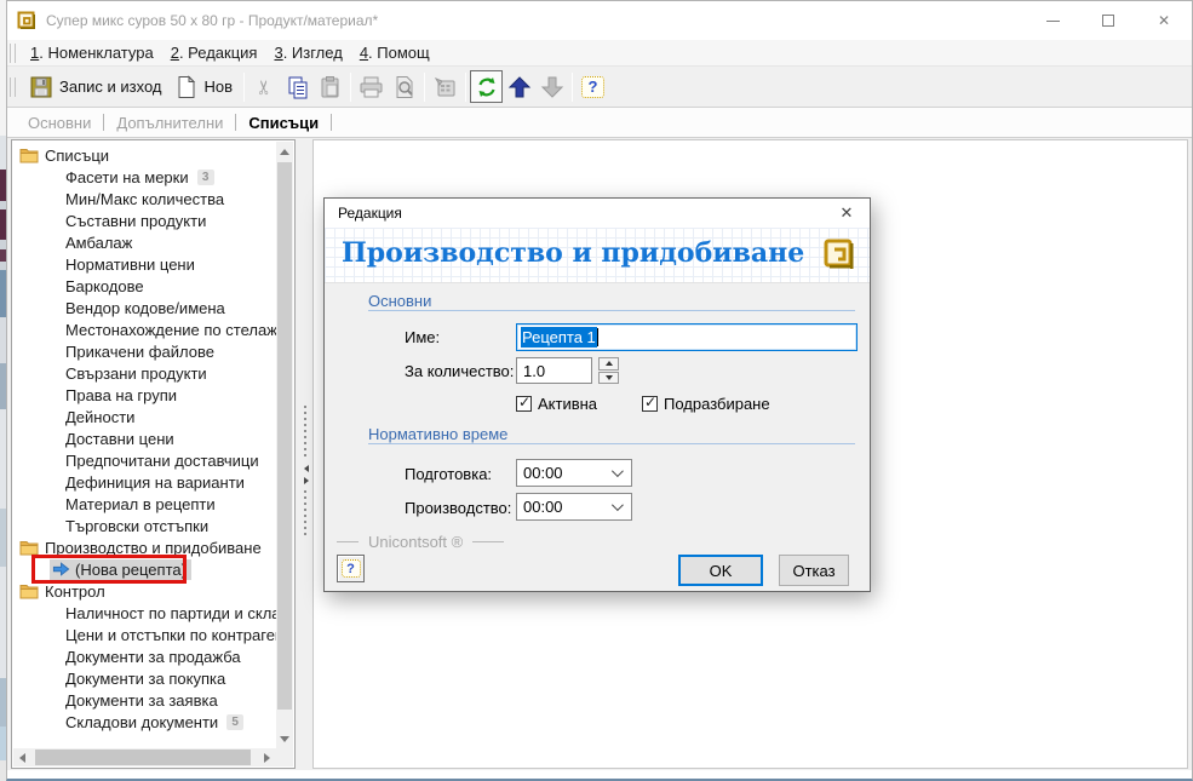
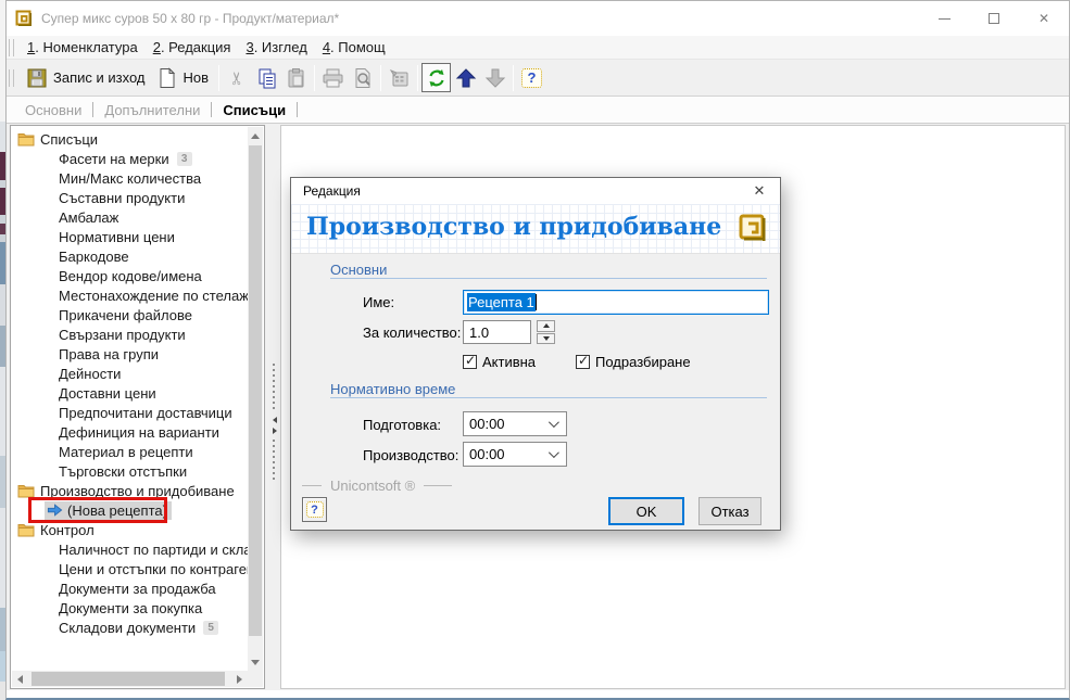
  Супер микс суров 50 x 80 гр - Продукт/материал*
  ✕
  1. Номенклатура
  2. Редакция
  3. Изглед
  4. Помощ
  Запис и изход
  Нов
  ?
  Основни
  Допълнителни
  Списъци
  Списъци
  Фасети на мерки
  3
  Мин/Макс количества
  Съставни продукти
  Амбалаж
  Нормативни цени
  Баркодове
  Вендор кодове/имена
  Местонахождение по стелаж
  Прикачени файлове
  Свързани продукти
  Права на групи
  Дейности
  Доставни цени
  Предпочитани доставчици
  Дефиниция на варианти
  Материал в рецепти
  Търговски отстъпки
  Производство и придобиване
  (Нова рецепта)
  Контрол
  Наличност по партиди и скл
  Цени и отстъпки по контраге
  Документи за продажба
  Документи за покупка
- Документи за заявка
  Складови документи
  5
  Редакция
  ✕
  Производство и придобиване
  Основни
  Име:
  Рецепта 1
  За количество:
  1.0
  ✓
  Активна
  ✓
  Подразбиране
  Нормативно време
  Подготовка:
  00:00
  Производство:
  00:00
  Unicontsoft ®
  ?
  OK
  Отказ
